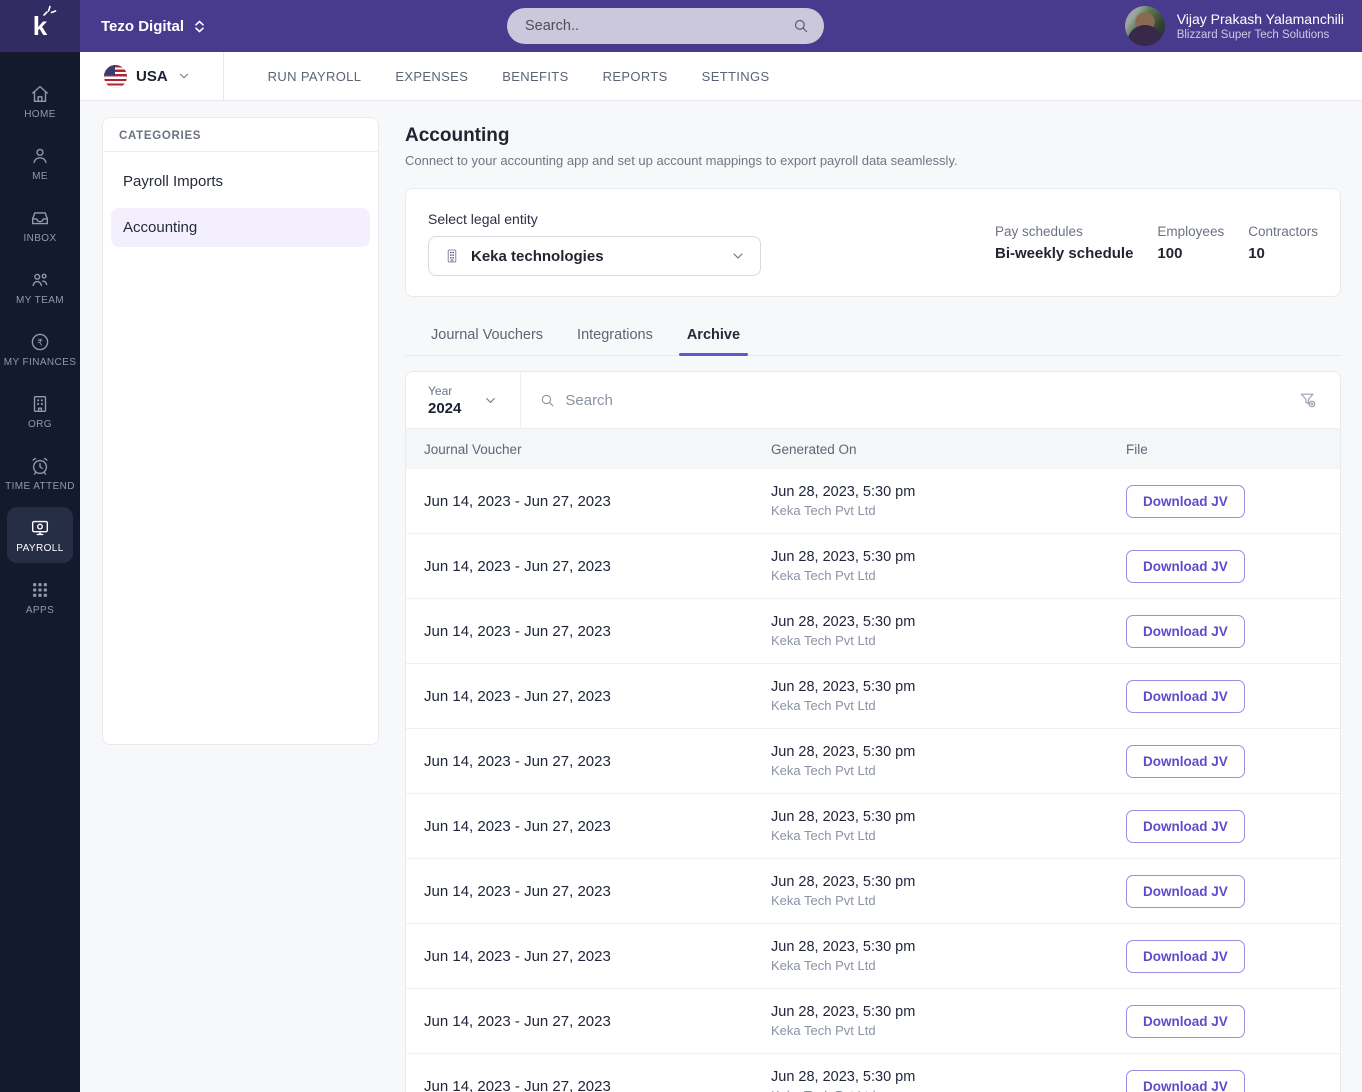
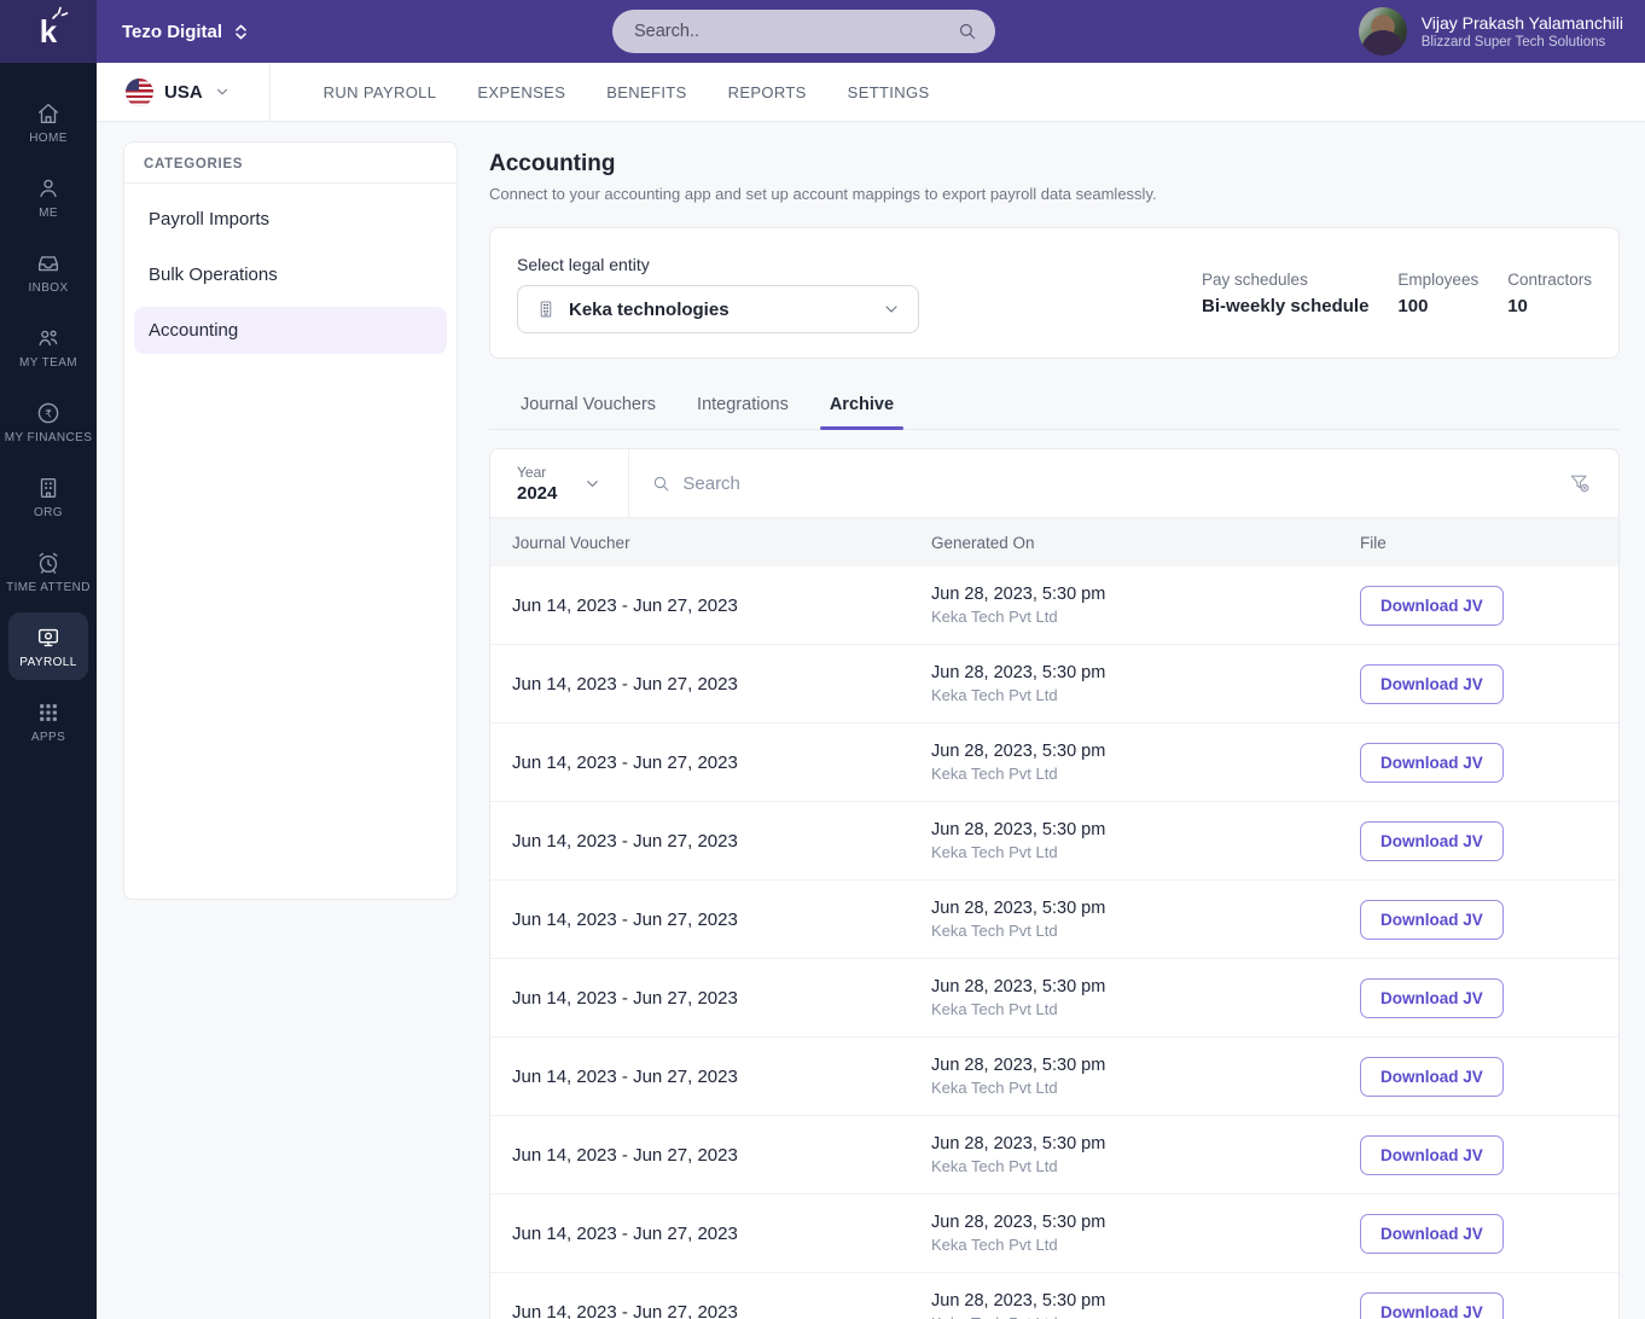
  k
  HOME
  ME
  INBOX
  MY TEAM
  ₹
  MY FINANCES
  ORG
  TIME ATTEND
  PAYROLL
  APPS
  Tezo Digital
  Search..
  Vijay Prakash Yalamanchili
  Blizzard Super Tech Solutions
  USA
  RUN PAYROLL
  EXPENSES
  BENEFITS
  REPORTS
  SETTINGS
  CATEGORIES
  Payroll Imports
+ Bulk Operations
  Accounting
  Accounting
  Connect to your accounting app and set up account mappings to export payroll data seamlessly.
  Select legal entity
  Keka technologies
  Pay schedules
  Bi-weekly schedule
  Employees
  100
  Contractors
  10
  Journal Vouchers
  Integrations
  Archive
  Year
  2024
  Search
  Journal Voucher
  Generated On
  File
  Jun 14, 2023 - Jun 27, 2023
  Jun 28, 2023, 5:30 pm
  Keka Tech Pvt Ltd
  Download JV
  Jun 14, 2023 - Jun 27, 2023
  Jun 28, 2023, 5:30 pm
  Keka Tech Pvt Ltd
  Download JV
  Jun 14, 2023 - Jun 27, 2023
  Jun 28, 2023, 5:30 pm
  Keka Tech Pvt Ltd
  Download JV
  Jun 14, 2023 - Jun 27, 2023
  Jun 28, 2023, 5:30 pm
  Keka Tech Pvt Ltd
  Download JV
  Jun 14, 2023 - Jun 27, 2023
  Jun 28, 2023, 5:30 pm
  Keka Tech Pvt Ltd
  Download JV
  Jun 14, 2023 - Jun 27, 2023
  Jun 28, 2023, 5:30 pm
  Keka Tech Pvt Ltd
  Download JV
  Jun 14, 2023 - Jun 27, 2023
  Jun 28, 2023, 5:30 pm
  Keka Tech Pvt Ltd
  Download JV
  Jun 14, 2023 - Jun 27, 2023
  Jun 28, 2023, 5:30 pm
  Keka Tech Pvt Ltd
  Download JV
  Jun 14, 2023 - Jun 27, 2023
  Jun 28, 2023, 5:30 pm
  Keka Tech Pvt Ltd
  Download JV
  Jun 14, 2023 - Jun 27, 2023
  Jun 28, 2023, 5:30 pm
  Download JV
